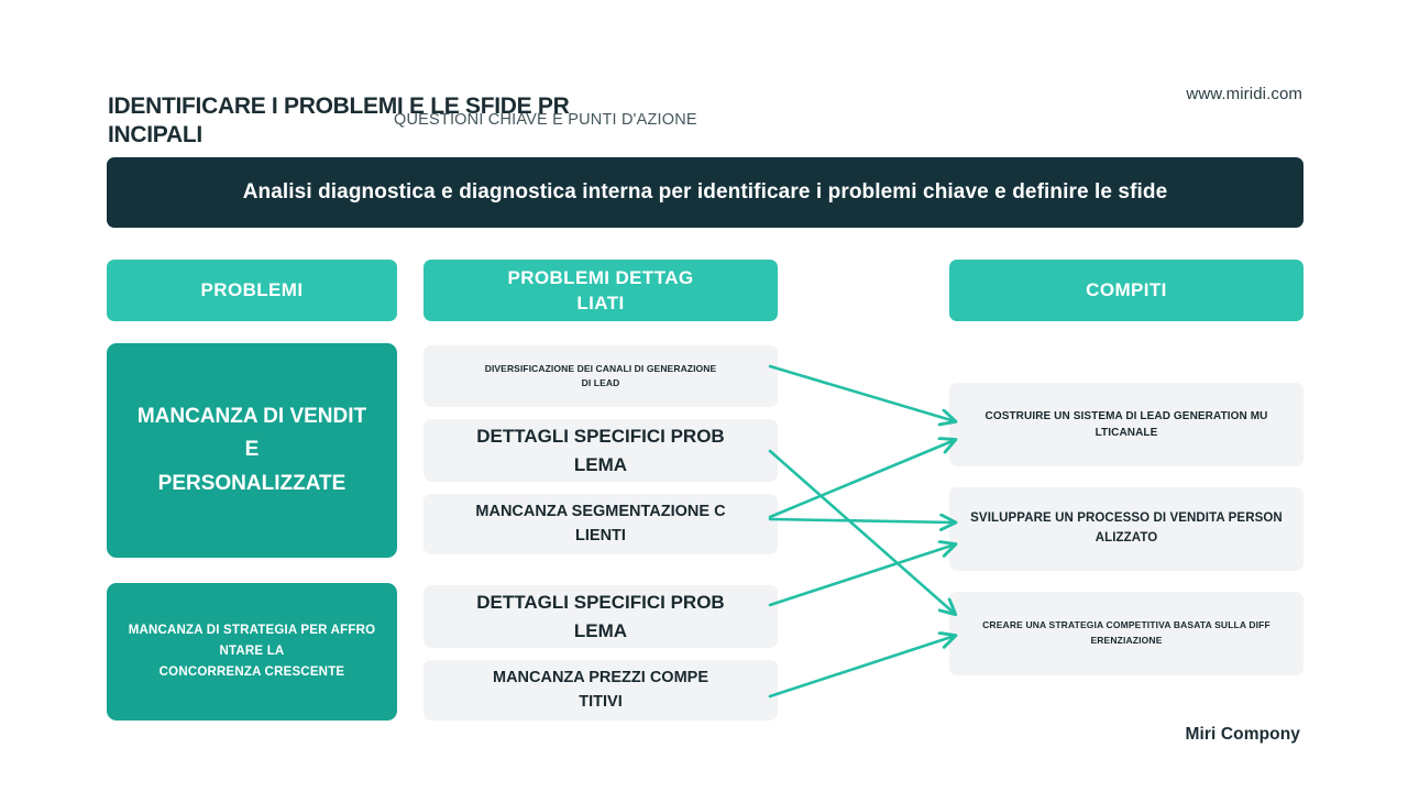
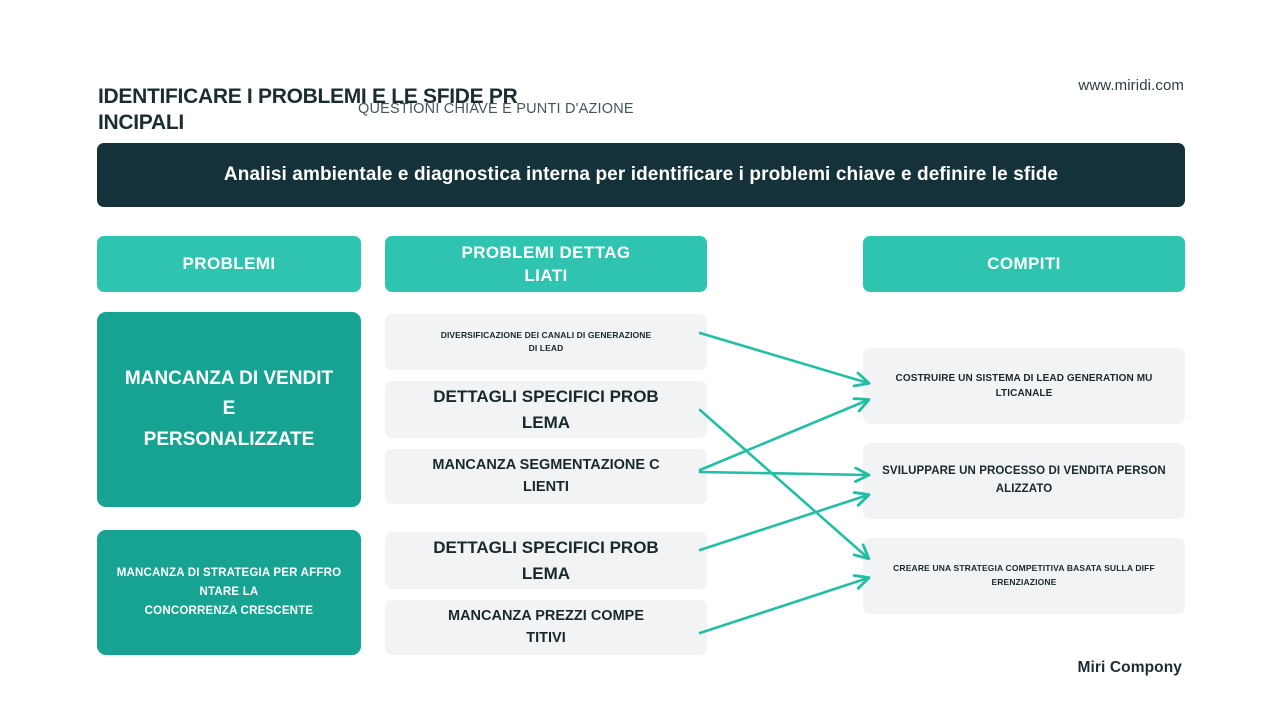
  IDENTIFICARE I PROBLEMI E LE SFIDE PR
  INCIPALI
  QUESTIONI CHIAVE E PUNTI D'AZIONE
  www.miridi.com
- Analisi diagnostica e diagnostica interna per identificare i problemi chiave e definire le sfide
+ Analisi ambientale e diagnostica interna per identificare i problemi chiave e definire le sfide
  PROBLEMI
  PROBLEMI DETTAG
  LIATI
  COMPITI
  MANCANZA DI VENDIT
  E
  PERSONALIZZATE
  MANCANZA DI STRATEGIA PER AFFRO
  NTARE LA
  CONCORRENZA CRESCENTE
  DIVERSIFICAZIONE DEI CANALI DI GENERAZIONE
  DI LEAD
  DETTAGLI SPECIFICI PROB
  LEMA
  MANCANZA SEGMENTAZIONE C
  LIENTI
  DETTAGLI SPECIFICI PROB
  LEMA
  MANCANZA PREZZI COMPE
  TITIVI
  COSTRUIRE UN SISTEMA DI LEAD GENERATION MU
  LTICANALE
  SVILUPPARE UN PROCESSO DI VENDITA PERSON
  ALIZZATO
  CREARE UNA STRATEGIA COMPETITIVA BASATA SULLA DIFF
  ERENZIAZIONE
  Miri Compony
